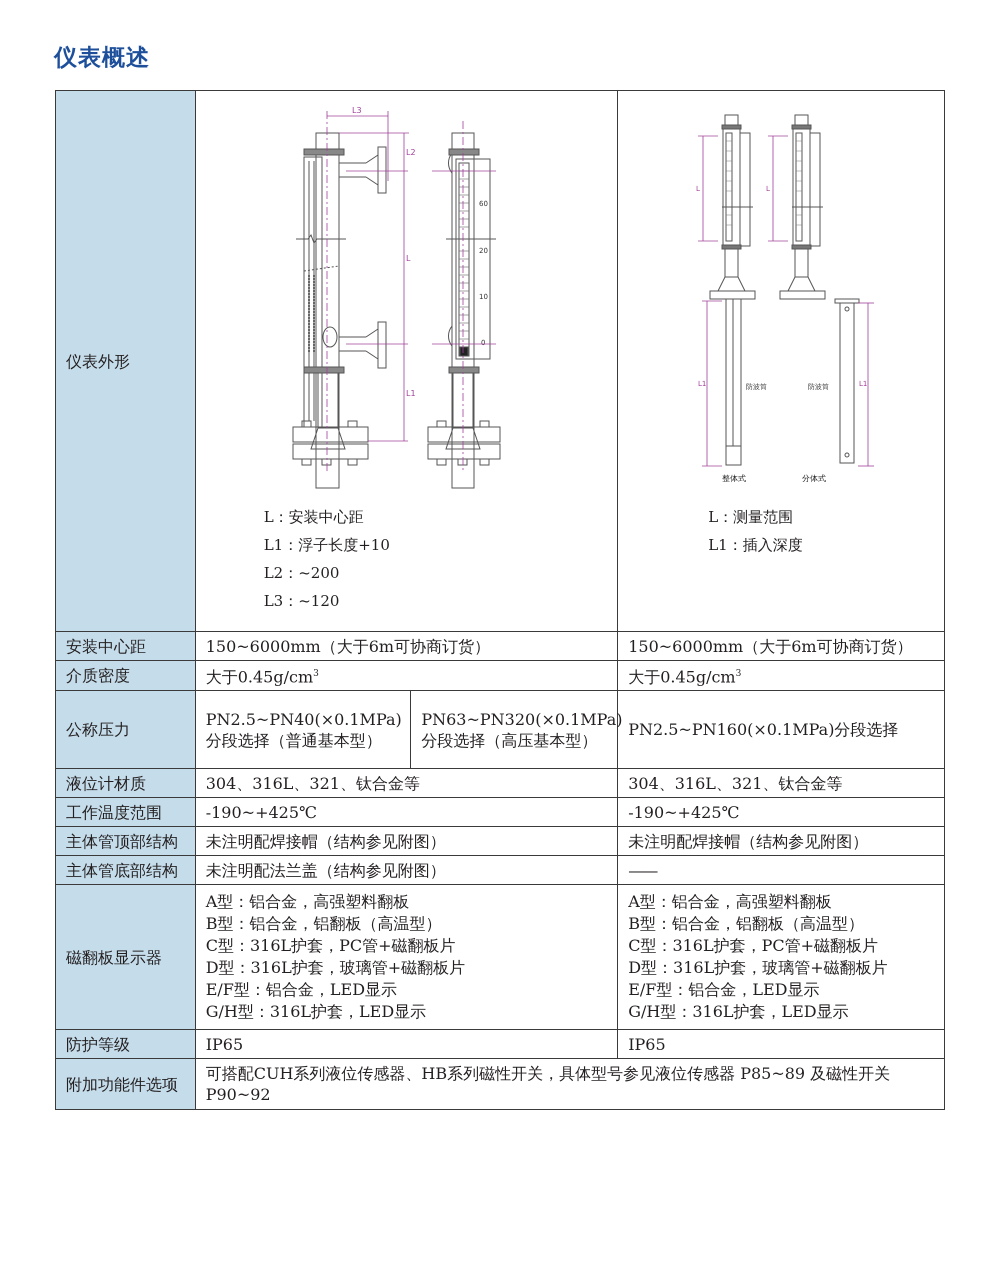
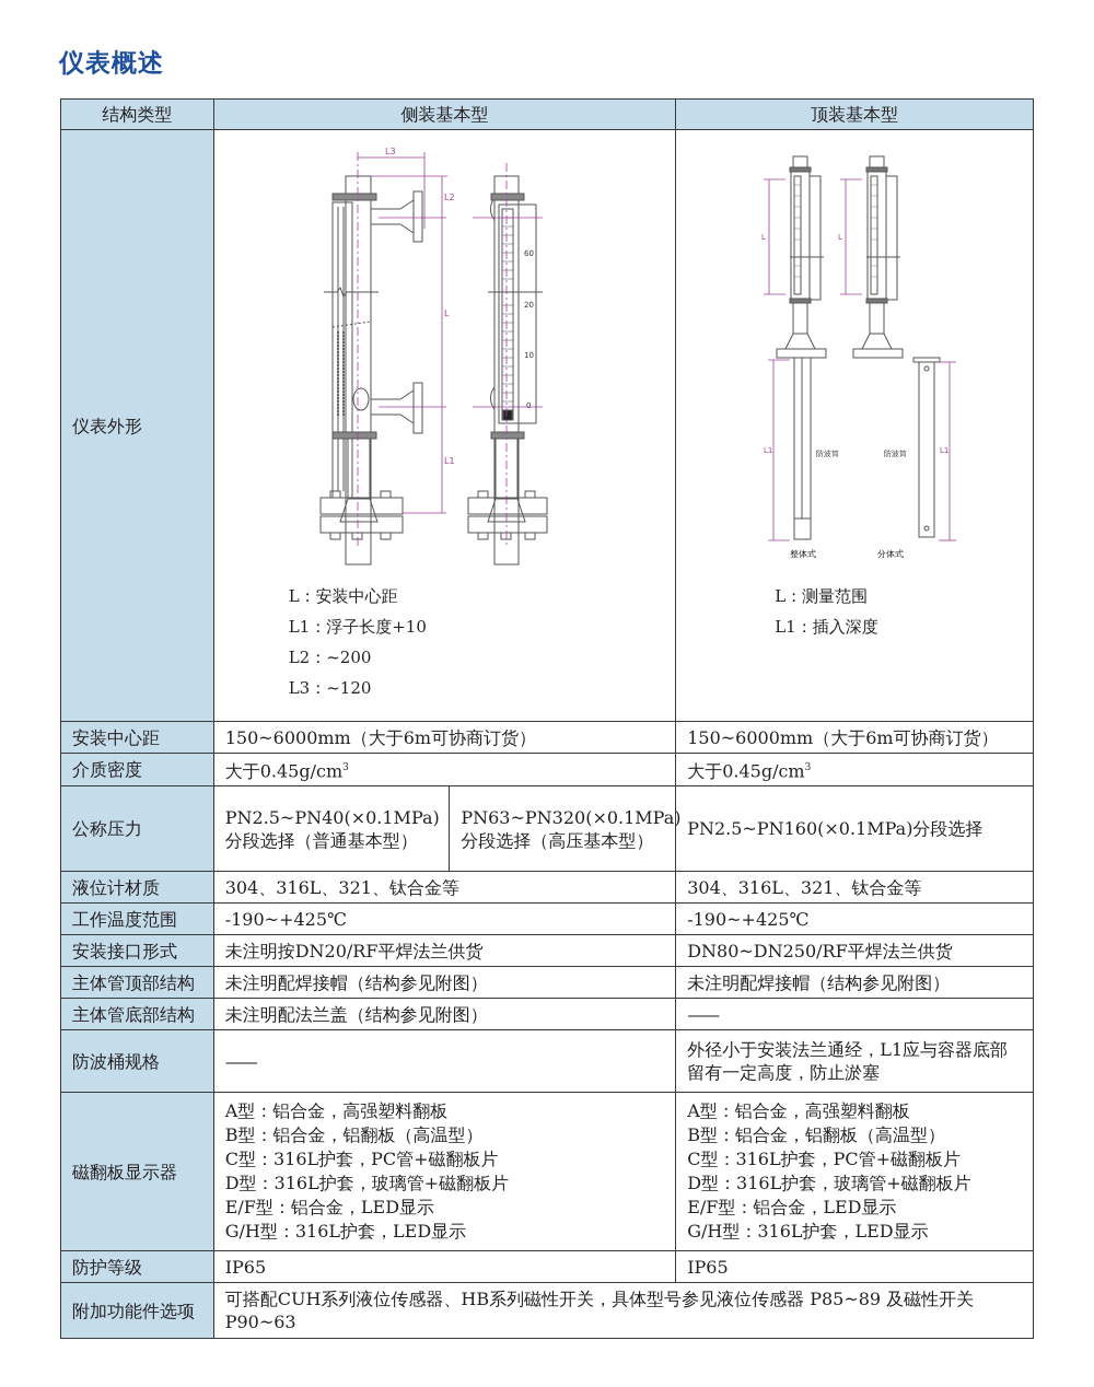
  仪表概述
+ 结构类型	侧装基本型	顶装基本型
  仪表外形	60 20 10 0 L3 L2 L L1 L：安装中心距 L1：浮子长度+10 L2：~200 L3：~120	L L L1 L1 防波筒 防波筒 整体式 分体式 L：测量范围 L1：插入深度
  安装中心距	150~6000mm（大于6m可协商订货）	150~6000mm（大于6m可协商订货）
  介质密度	大于0.45g/cm3	大于0.45g/cm3
  公称压力	PN2.5~PN40(×0.1MPa)分段选择（普通基本型）	PN63~PN320(×0.1MPa)分段选择（高压基本型）	PN2.5~PN160(×0.1MPa)分段选择
  液位计材质	304、316L、321、钛合金等	304、316L、321、钛合金等
  工作温度范围	-190~+425℃	-190~+425℃
+ 安装接口形式	未注明按DN20/RF平焊法兰供货	DN80~DN250/RF平焊法兰供货
  主体管顶部结构	未注明配焊接帽（结构参见附图）	未注明配焊接帽（结构参见附图）
  主体管底部结构	未注明配法兰盖（结构参见附图）	——
+ 防波桶规格	——	外径小于安装法兰通经，L1应与容器底部留有一定高度，防止淤塞
  磁翻板显示器	A型：铝合金，高强塑料翻板 B型：铝合金，铝翻板（高温型） C型：316L护套，PC管+磁翻板片 D型：316L护套，玻璃管+磁翻板片 E/F型：铝合金，LED显示 G/H型：316L护套，LED显示	A型：铝合金，高强塑料翻板 B型：铝合金，铝翻板（高温型） C型：316L护套，PC管+磁翻板片 D型：316L护套，玻璃管+磁翻板片 E/F型：铝合金，LED显示 G/H型：316L护套，LED显示
  防护等级	IP65	IP65
- 附加功能件选项	可搭配CUH系列液位传感器、HB系列磁性开关，具体型号参见液位传感器 P85~89 及磁性开关P90~92
+ 附加功能件选项	可搭配CUH系列液位传感器、HB系列磁性开关，具体型号参见液位传感器 P85~89 及磁性开关P90~63
